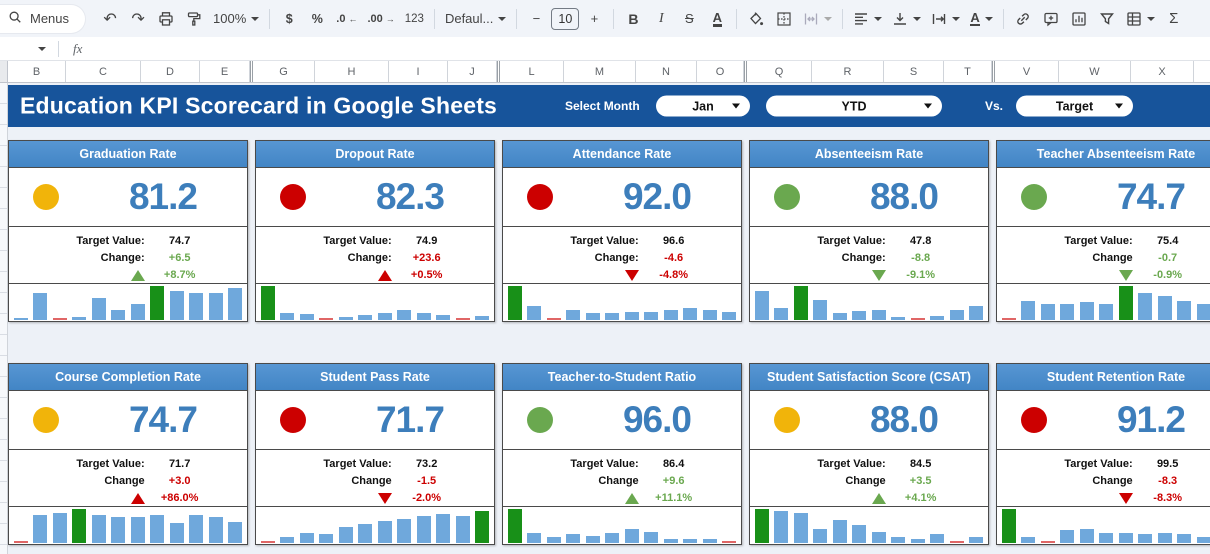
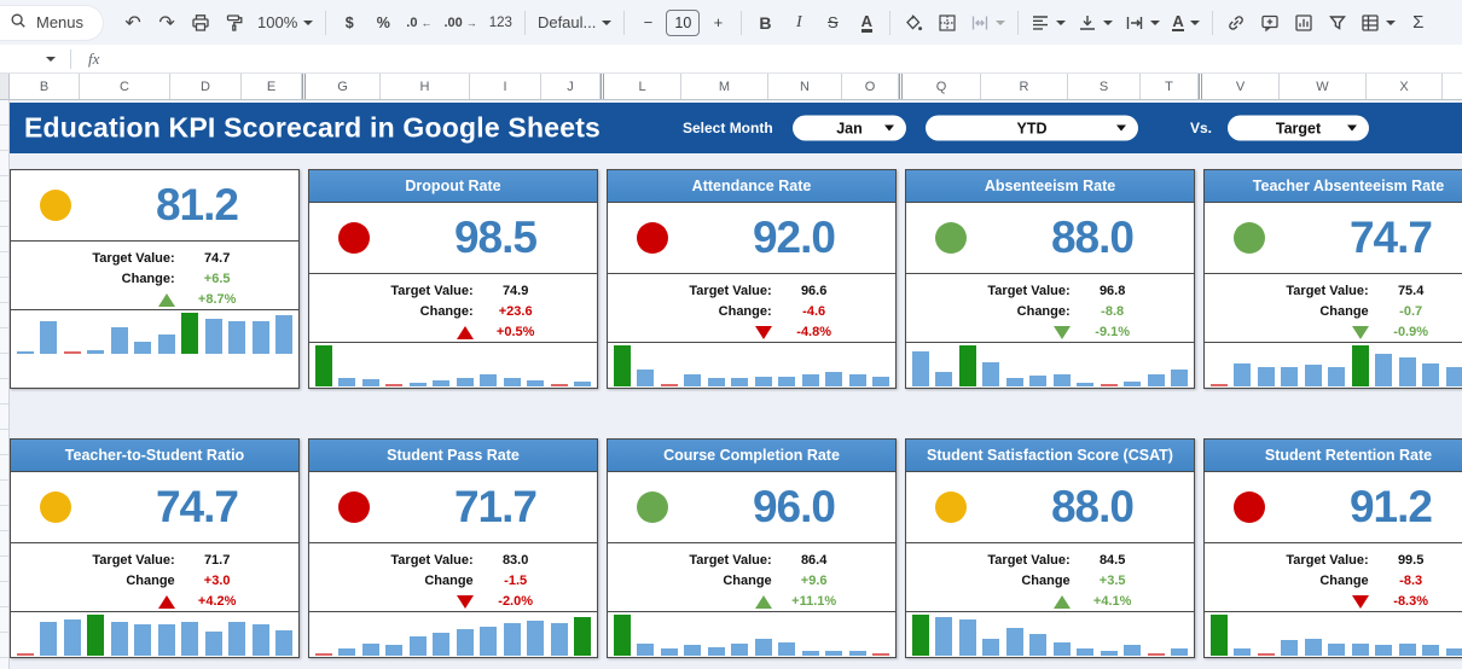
  Menus
  ↶
  ↷
  100%
  $
  %
  .0
  ←
  .00
  →
  123
  Defaul...
  −
  10
  +
  B
  I
  S
  A
  A
  Σ
  fx
  B
  C
  D
  E
  G
  H
  I
  J
  L
  M
  N
  O
  Q
  R
  S
  T
  V
  W
  X
  Education KPI Scorecard in Google Sheets
  Select Month
  Jan
  YTD
  Vs.
  Target
- Graduation Rate
  81.2
  Target Value:
  74.7
  Change:
  +6.5
  +8.7%
  Dropout Rate
- 82.3
+ 98.5
  Target Value:
  74.9
  Change:
  +23.6
  +0.5%
  Attendance Rate
  92.0
  Target Value:
  96.6
  Change:
  -4.6
  -4.8%
  Absenteeism Rate
  88.0
  Target Value:
- 47.8
+ 96.8
  Change:
  -8.8
  -9.1%
  Teacher Absenteeism Rate
  74.7
  Target Value:
  75.4
  Change
  -0.7
  -0.9%
- Course Completion Rate
+ Teacher-to-Student Ratio
  74.7
  Target Value:
  71.7
  Change
  +3.0
- +86.0%
+ +4.2%
  Student Pass Rate
  71.7
  Target Value:
- 73.2
+ 83.0
  Change
  -1.5
  -2.0%
- Teacher-to-Student Ratio
+ Course Completion Rate
  96.0
  Target Value:
  86.4
  Change
  +9.6
  +11.1%
  Student Satisfaction Score (CSAT)
  88.0
  Target Value:
  84.5
  Change
  +3.5
  +4.1%
  Student Retention Rate
  91.2
  Target Value:
  99.5
  Change
  -8.3
  -8.3%
